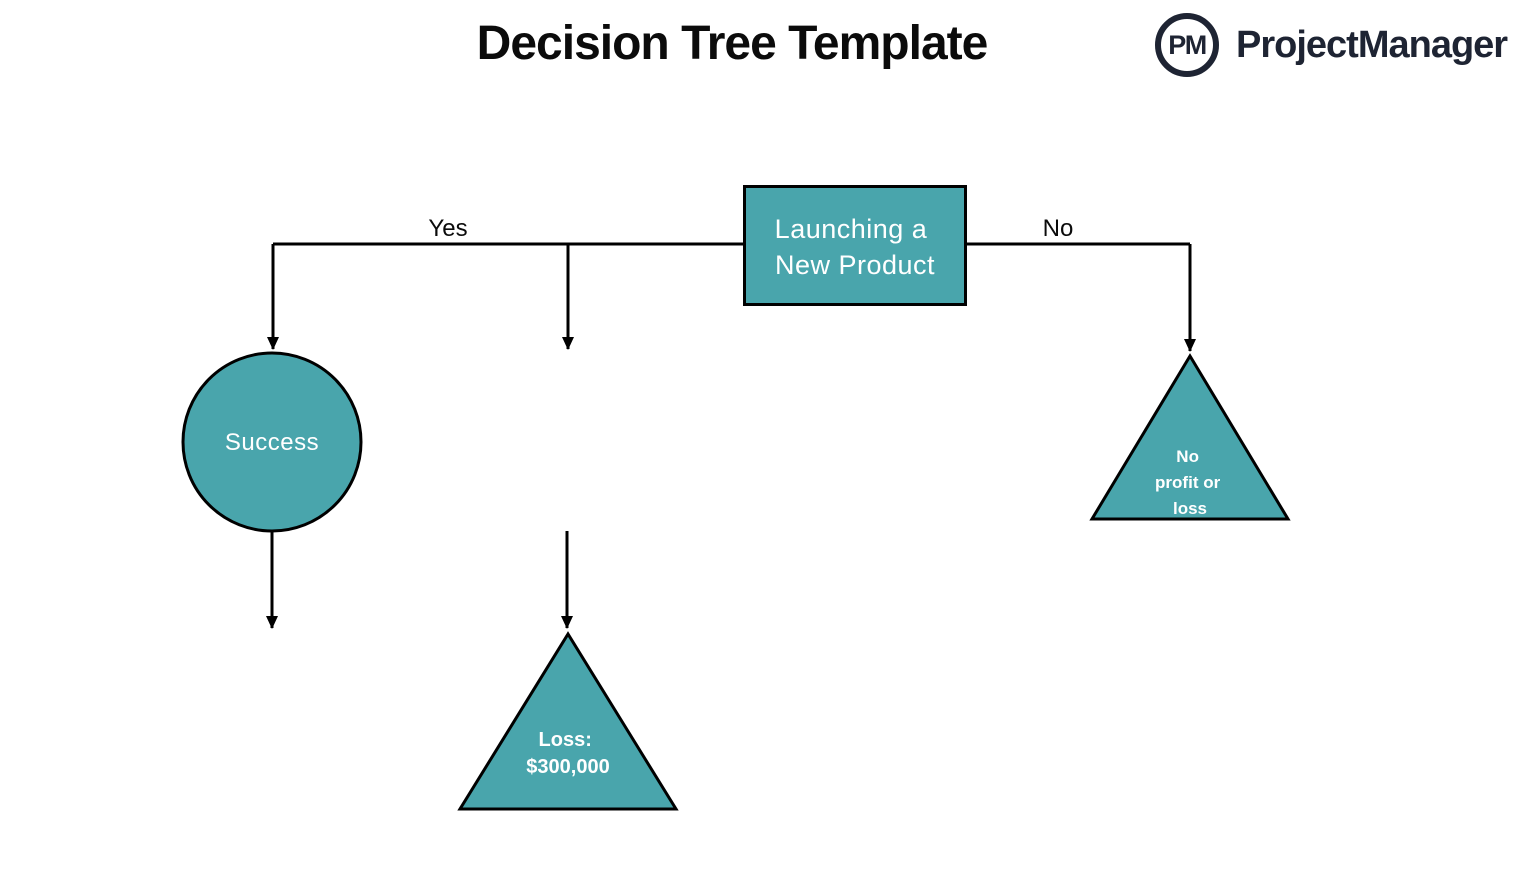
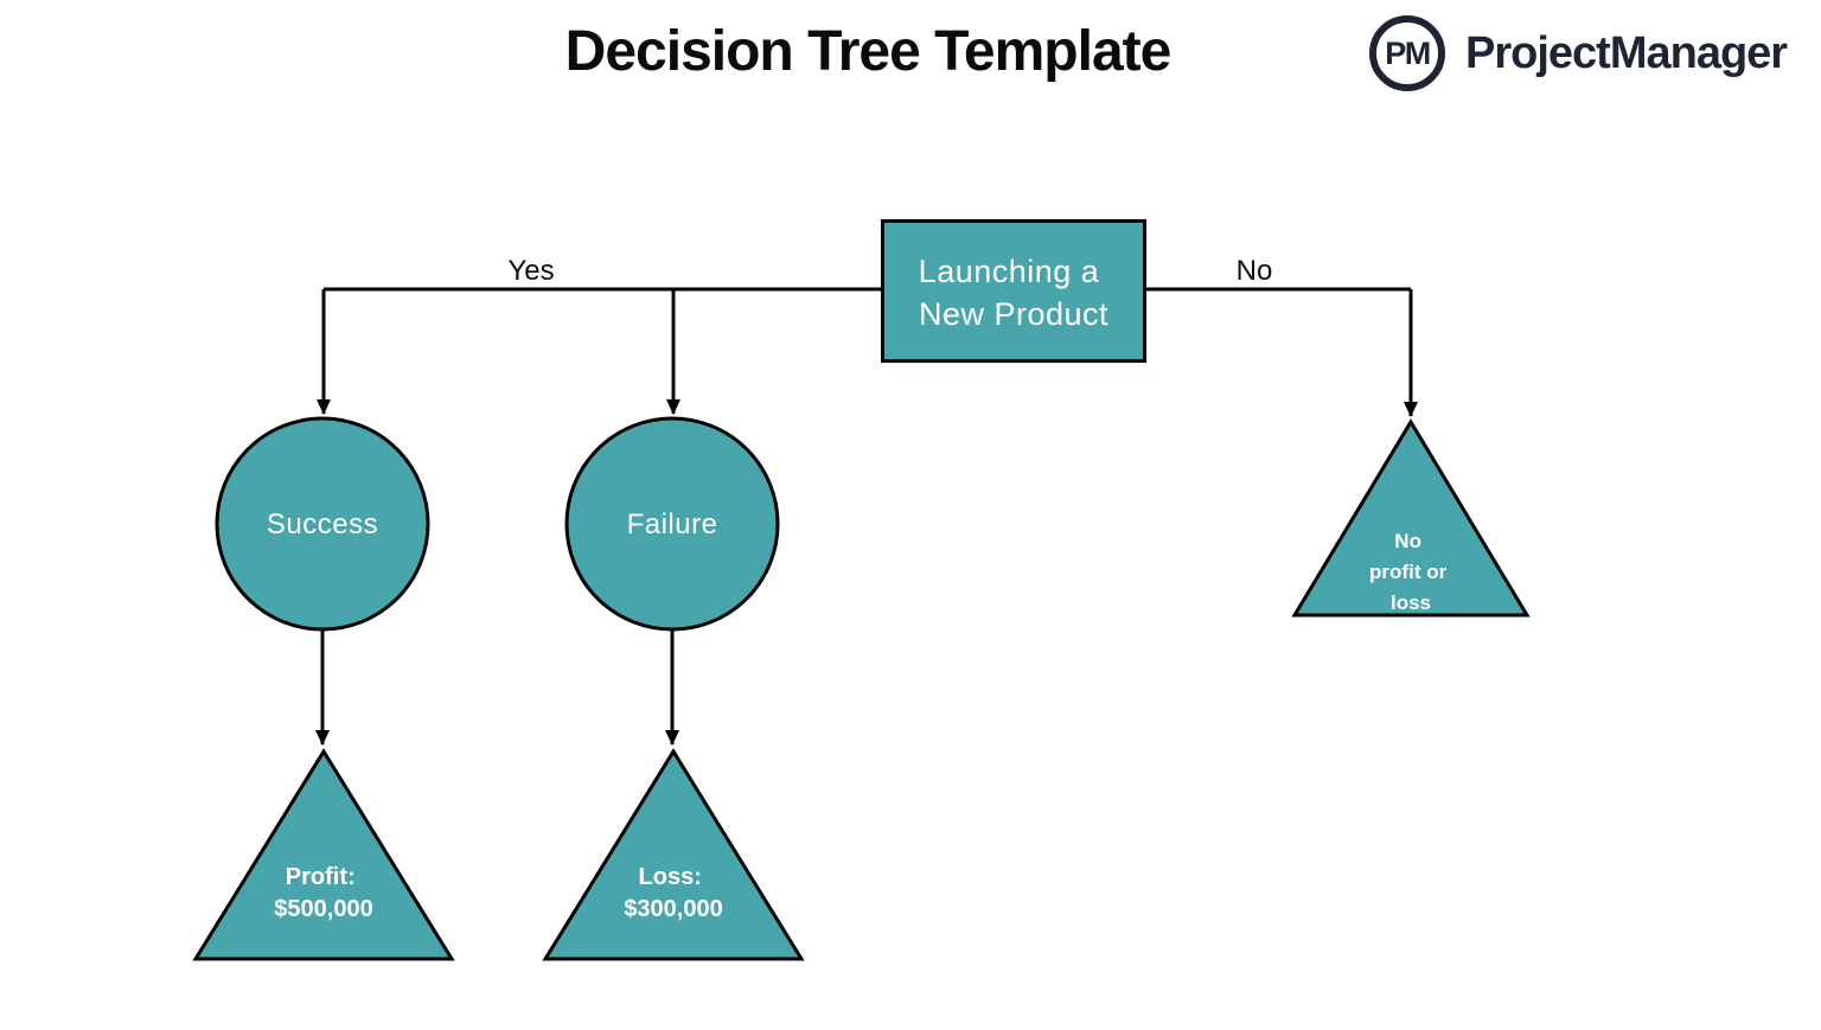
  Decision Tree Template
  PM
  ProjectManager
  Yes
  No
  Launching a New Product
  Success
+ Failure
+ Profit: $500,000
  Loss: $300,000
  No profit or loss
